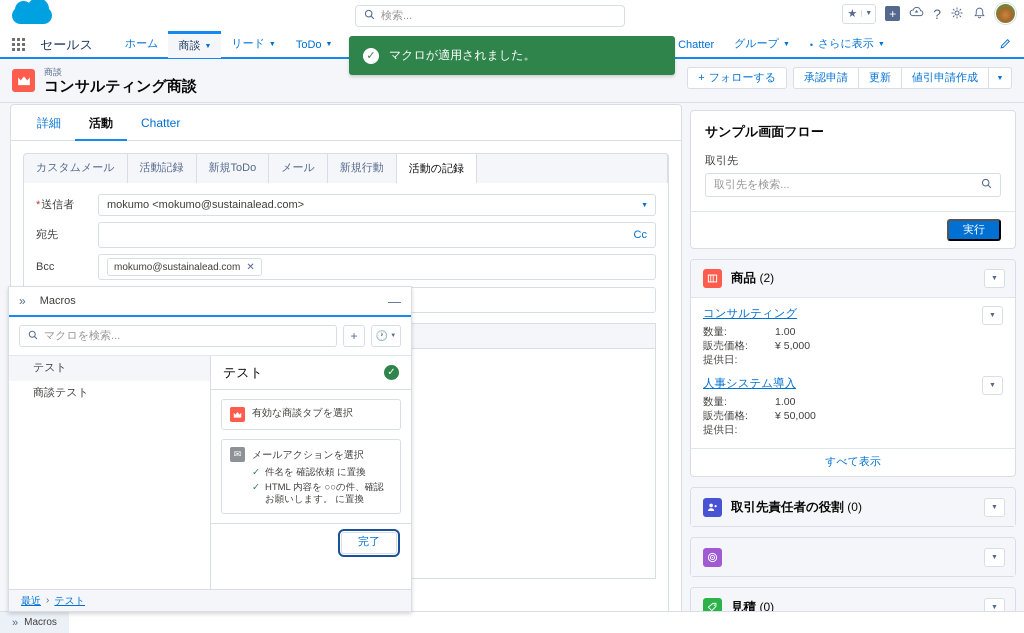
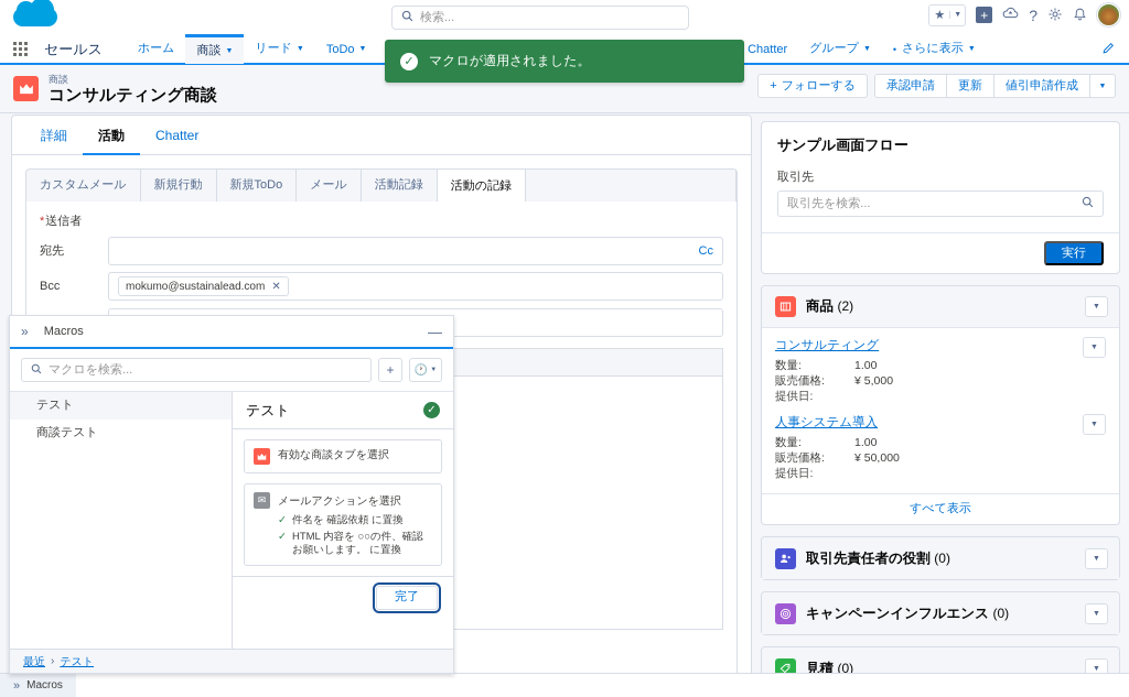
  検索...
  ★
  +
  ?
  セールス
  ホーム
  商談
  リード
  ToDo
  Chatter
  グループ
  •
  さらに表示
  ✓
  マクロが適用されました。
  商談
  コンサルティング商談
  +
  フォローする
  承認申請
  更新
  値引申請作成
  詳細
  活動
  Chatter
  カスタムメール
- 活動記録
+ 新規行動
  新規ToDo
  メール
- 新規行動
+ 活動記録
  活動の記録
  *送信者
- mokumo <mokumo@sustainalead.com>
  宛先
  Cc
  Bcc
  mokumo@sustainalead.com
  ✕
  »
  Macros
  —
  マクロを検索...
  +
  🕐
  テスト
  商談テスト
  テスト
  ✓
  有効な商談タブを選択
  ✉
  メールアクションを選択
  ✓
  件名を 確認依頼 に置換
  ✓
  HTML 内容を ○○の件、確認お願いします。 に置換
  完了
  最近
  ›
  テスト
  サンプル画面フロー
  取引先
  取引先を検索...
  実行
  商品 (2)
  コンサルティング
  数量:
  1.00
  販売価格:
  ¥ 5,000
  提供日:
  人事システム導入
  数量:
  1.00
  販売価格:
  ¥ 50,000
  提供日:
  すべて表示
  取引先責任者の役割 (0)
+ キャンペーンインフルエンス (0)
  見積 (0)
  »
  Macros
